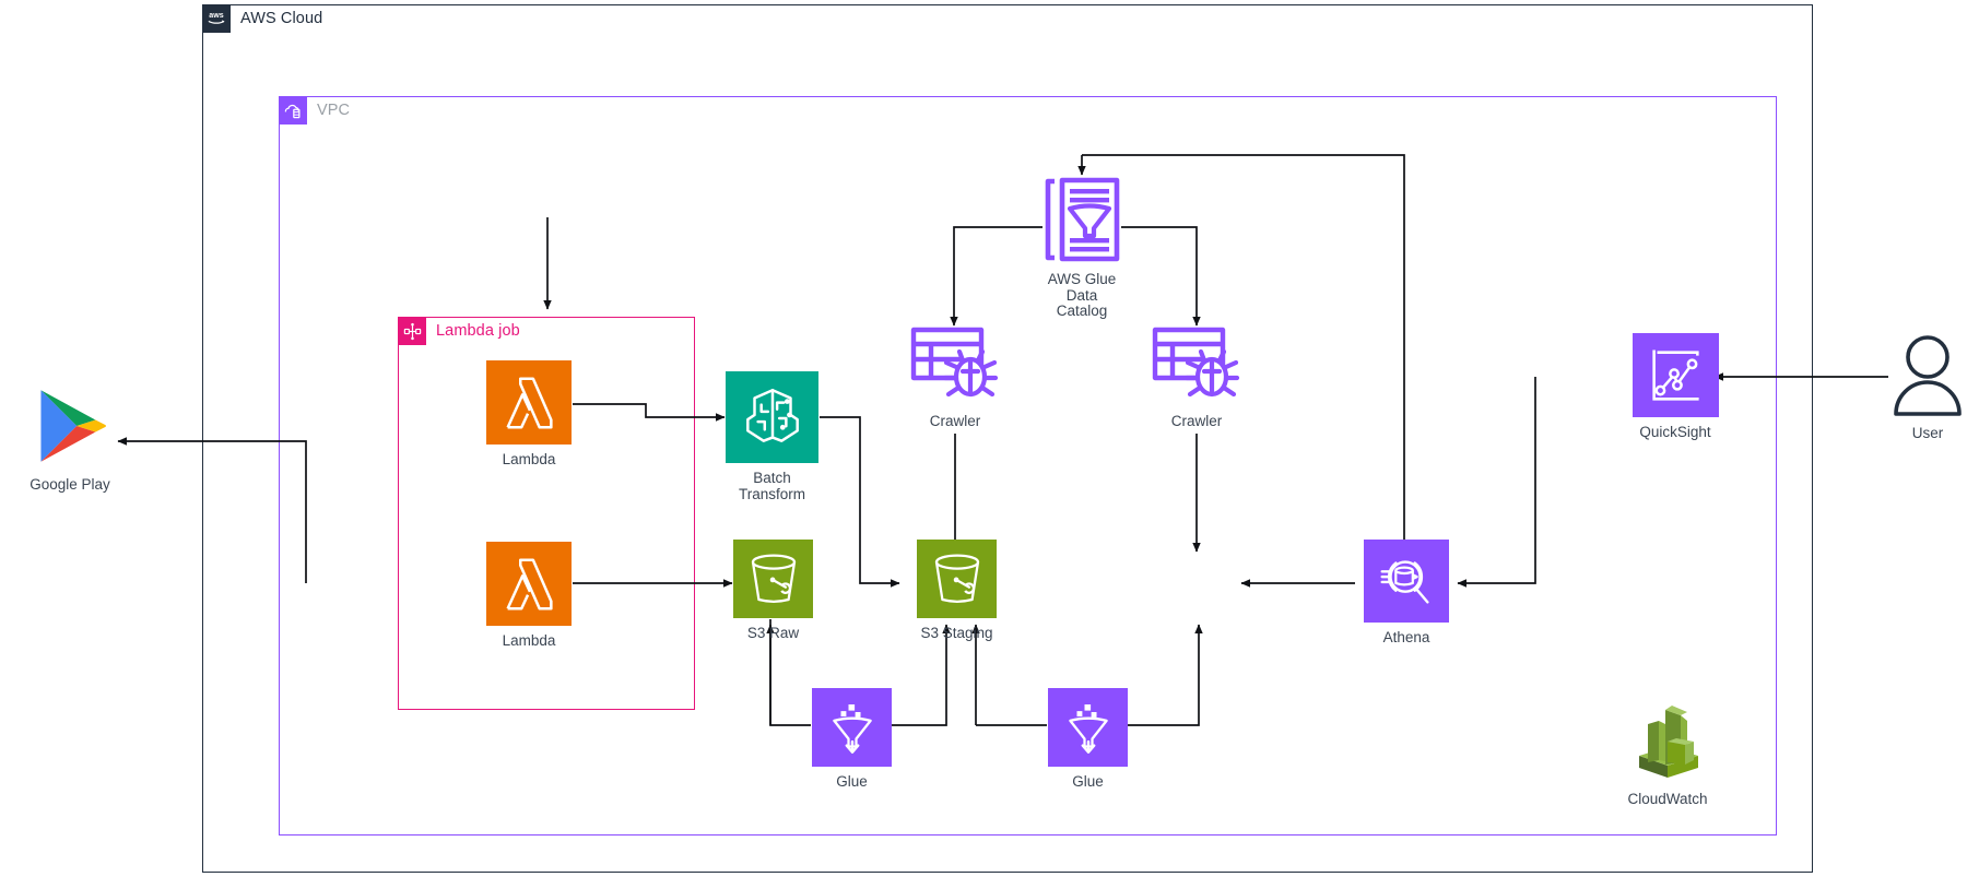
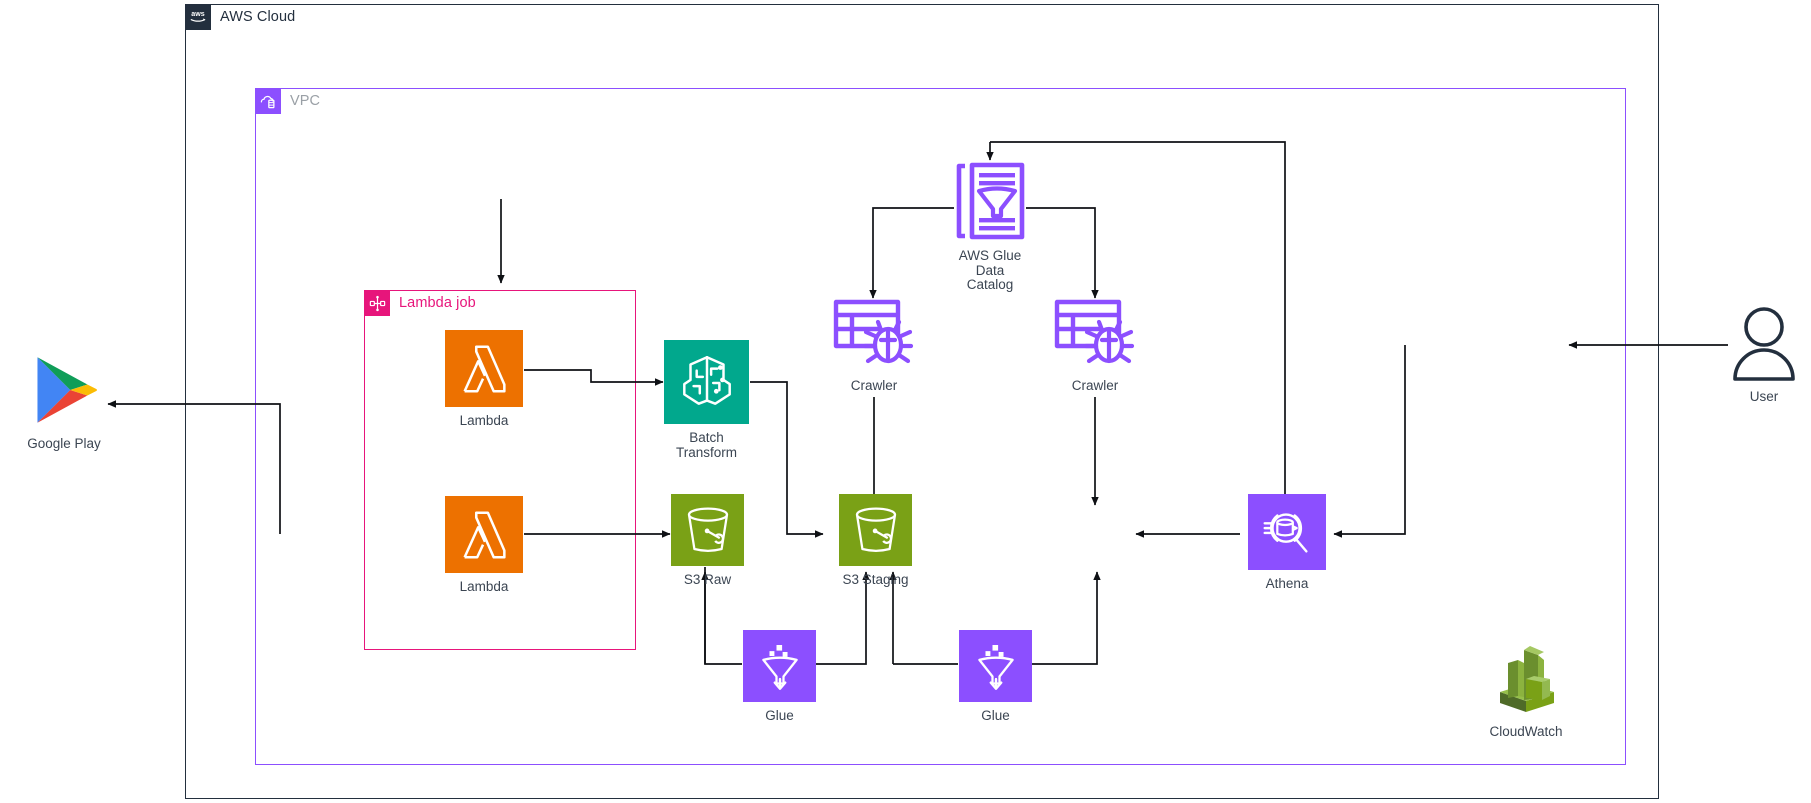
  aws
  AWS Cloud
  VPC
  Lambda job
  Google Play
  Lambda
  Lambda
  Batch Transform
  S3 Raw
  S3 Staging
  Glue
  Glue
  AWS Glue
  Data Catalog
  Crawler
  Crawler
  Athena
- QuickSight
  CloudWatch
  User
